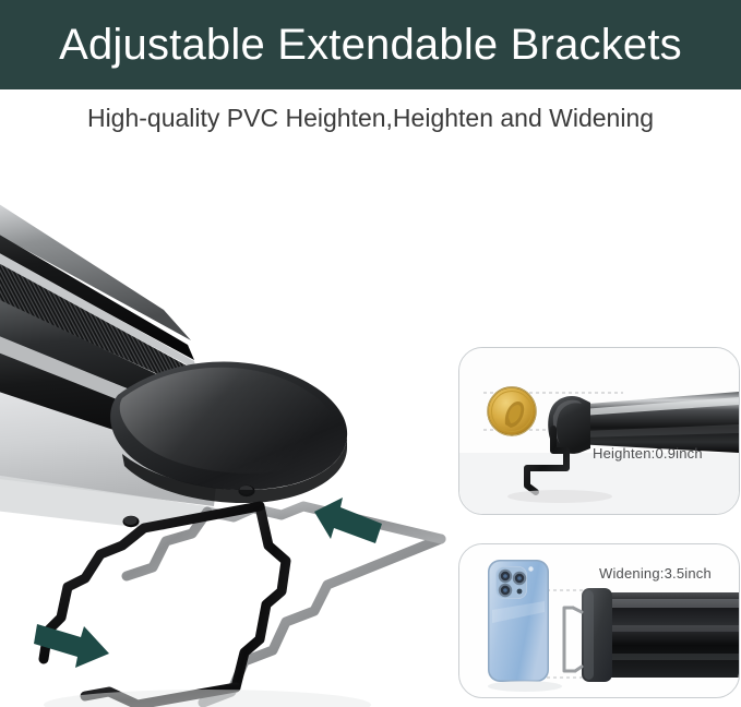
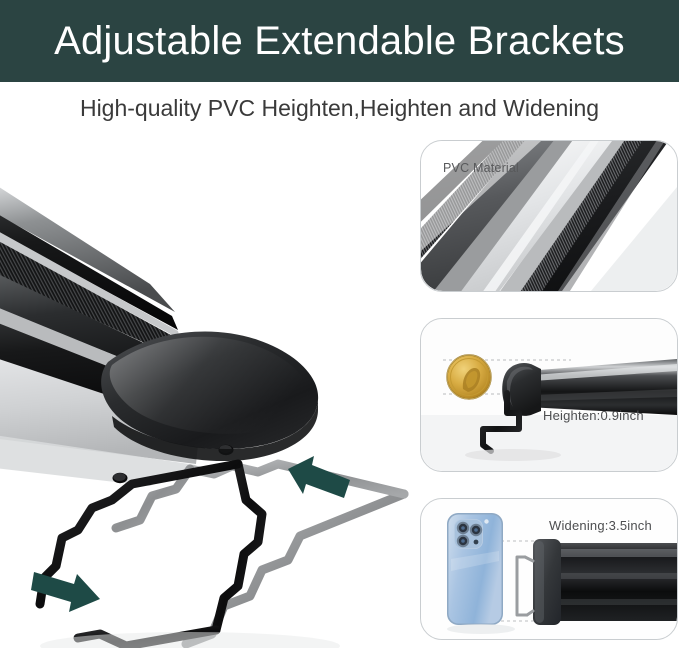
  Adjustable Extendable Brackets
  High-quality PVC Heighten,Heighten and Widening
+ PVC Material
  Heighten:0.9inch
  Widening:3.5inch
